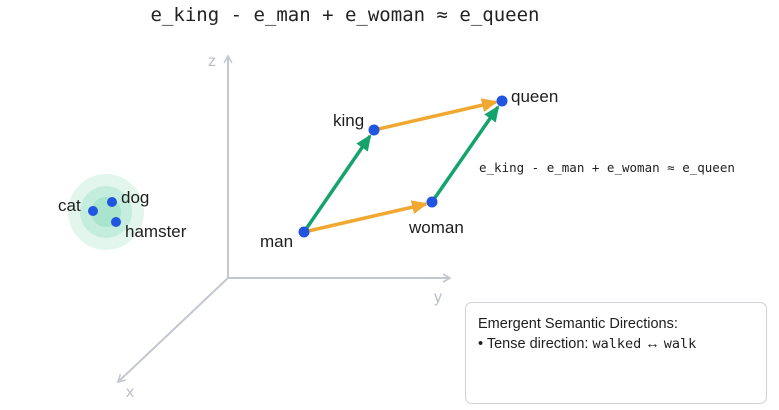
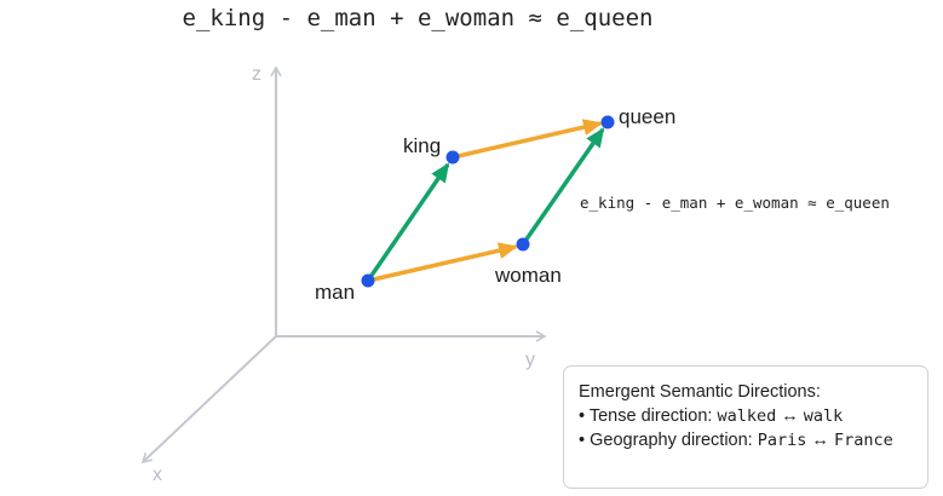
  e_king - e_man + e_woman ≈ e_queen
  z
  y
  x
- cat
- dog
- hamster
  man
  king
  woman
  queen
  e_king - e_man + e_woman ≈ e_queen
  Emergent Semantic Directions:
  • Tense direction: walked ↔ walk
+ • Geography direction: Paris ↔ France
